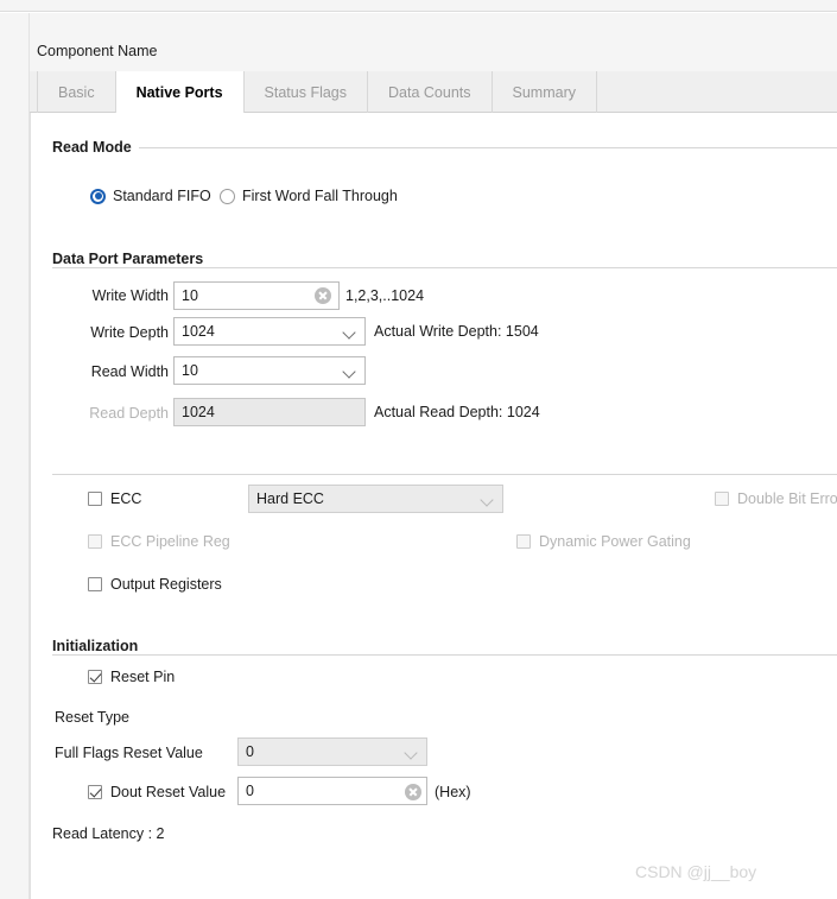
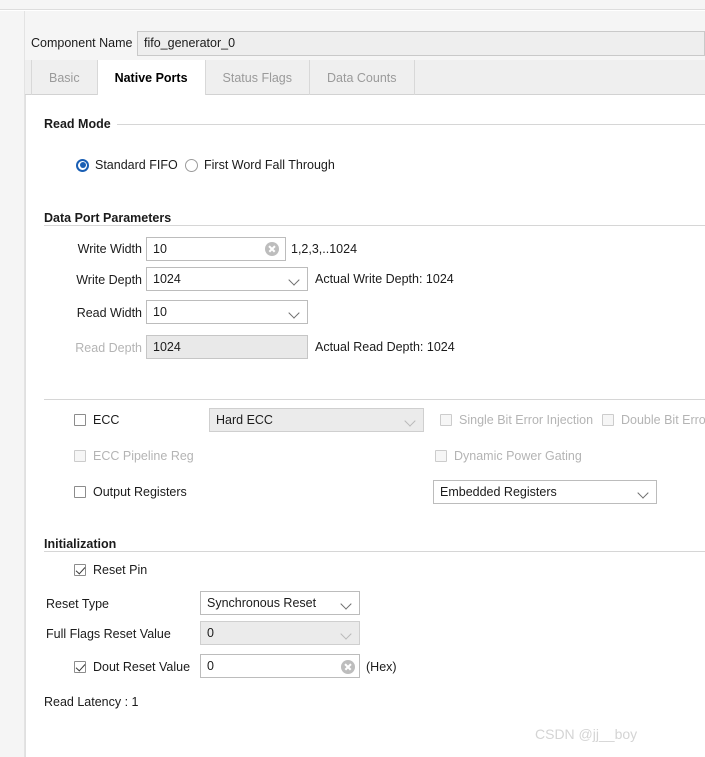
  Component Name
+ fifo_generator_0
  Basic
  Native Ports
  Status Flags
  Data Counts
- Summary
  Read Mode
  Standard FIFO
  First Word Fall Through
  Data Port Parameters
  Write Width
  10
  1,2,3,..1024
  Write Depth
  1024
- Actual Write Depth: 1504
+ Actual Write Depth: 1024
  Read Width
  10
  Read Depth
  1024
  Actual Read Depth: 1024
  ECC
  Hard ECC
+ Single Bit Error Injection
  Double Bit Erro
  ECC Pipeline Reg
  Dynamic Power Gating
  Output Registers
+ Embedded Registers
  Initialization
  Reset Pin
  Reset Type
+ Synchronous Reset
  Full Flags Reset Value
  0
  Dout Reset Value
  0
  (Hex)
- Read Latency : 2
+ Read Latency : 1
  CSDN @jj__boy
